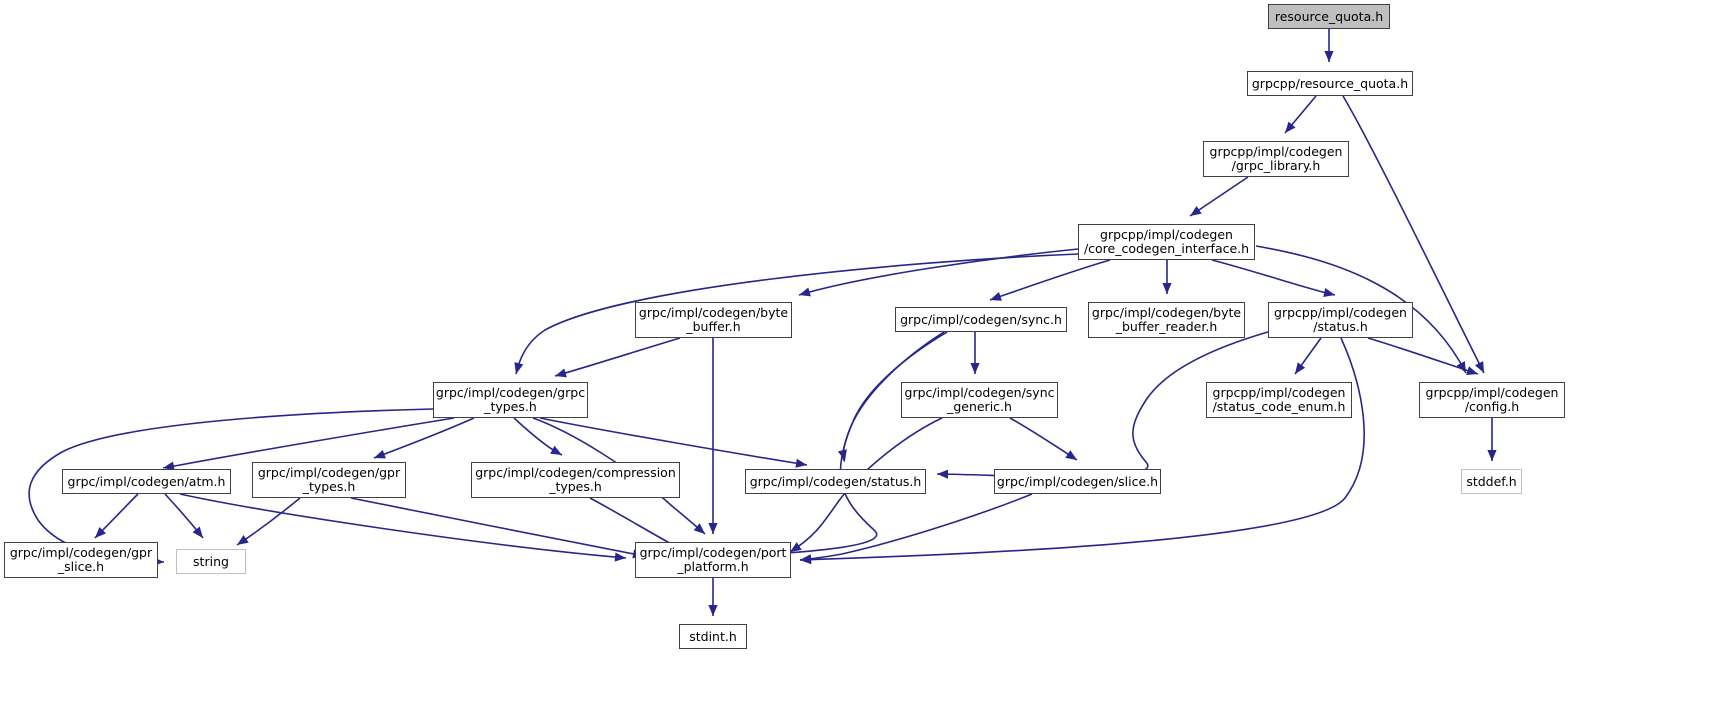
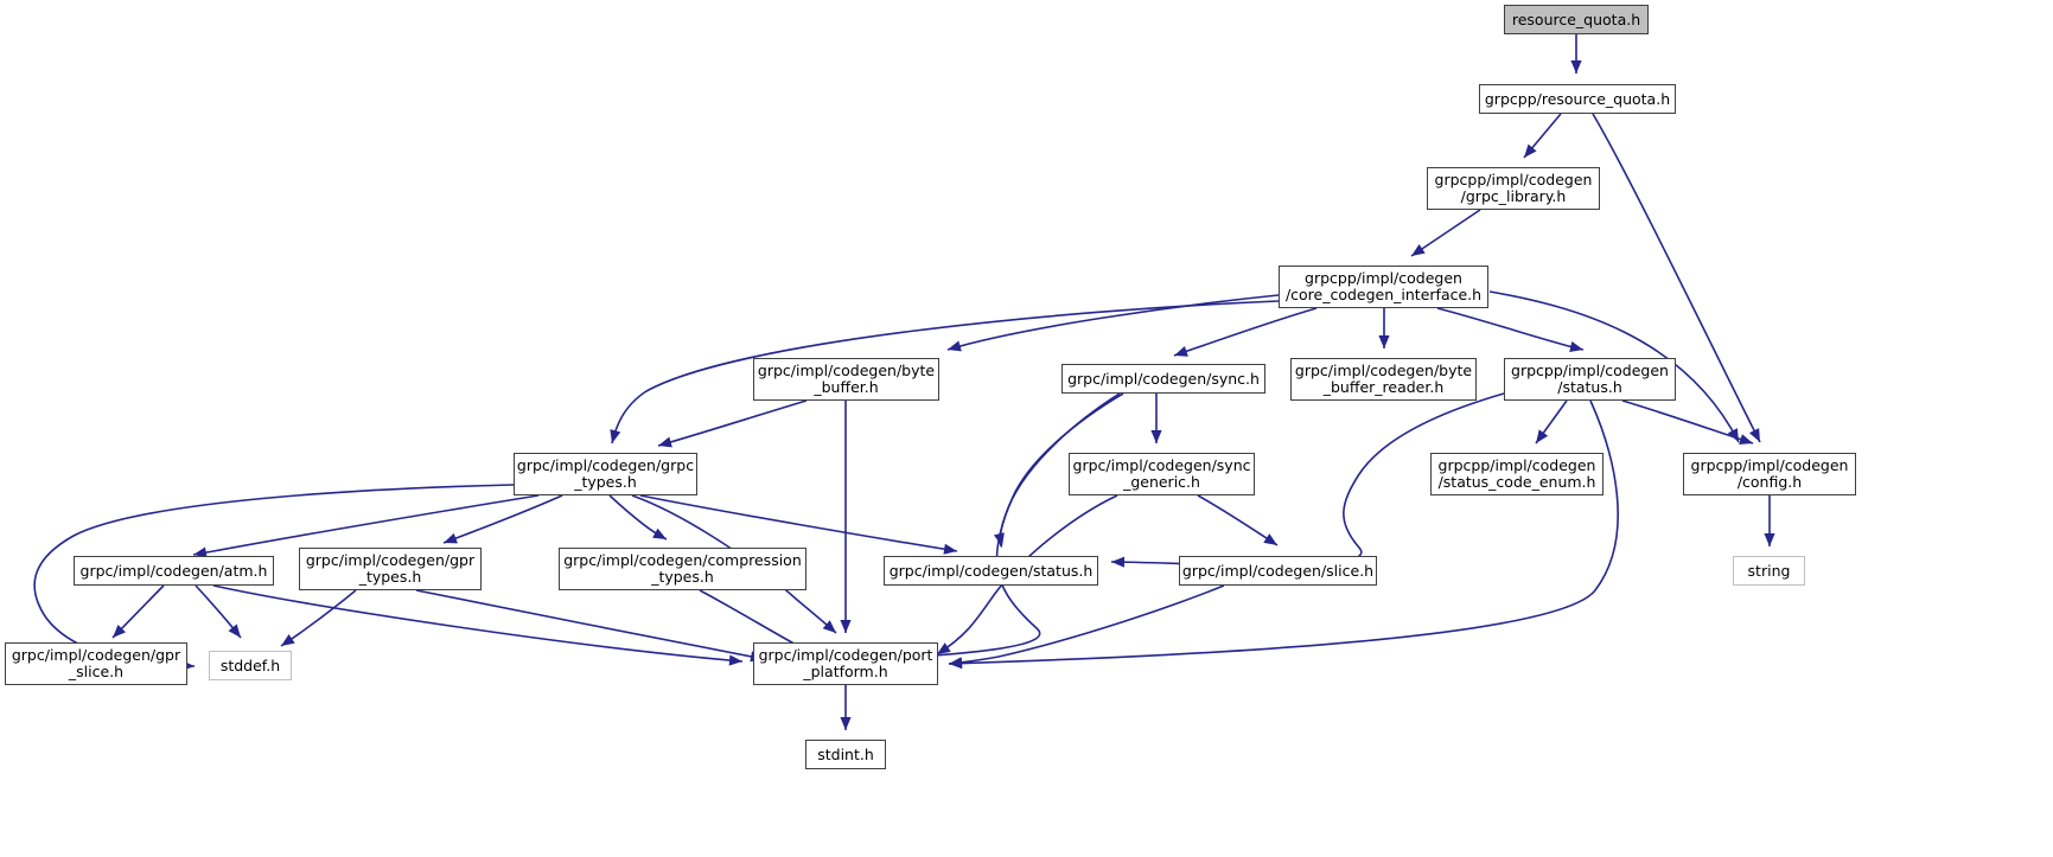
  resource_quota.h
  grpcpp/resource_quota.h
  grpcpp/impl/codegen
  /grpc_library.h
  grpcpp/impl/codegen
  /core_codegen_interface.h
  grpc/impl/codegen/byte
  _buffer.h
  grpc/impl/codegen/sync.h
  grpc/impl/codegen/byte
  _buffer_reader.h
  grpcpp/impl/codegen
  /status.h
  grpc/impl/codegen/grpc
  _types.h
  grpc/impl/codegen/sync
  _generic.h
  grpcpp/impl/codegen
  /status_code_enum.h
  grpcpp/impl/codegen
  /config.h
  grpc/impl/codegen/atm.h
  grpc/impl/codegen/gpr
  _types.h
  grpc/impl/codegen/compression
  _types.h
  grpc/impl/codegen/status.h
  grpc/impl/codegen/slice.h
- stddef.h
+ string
  grpc/impl/codegen/gpr
  _slice.h
- string
+ stddef.h
  grpc/impl/codegen/port
  _platform.h
  stdint.h
